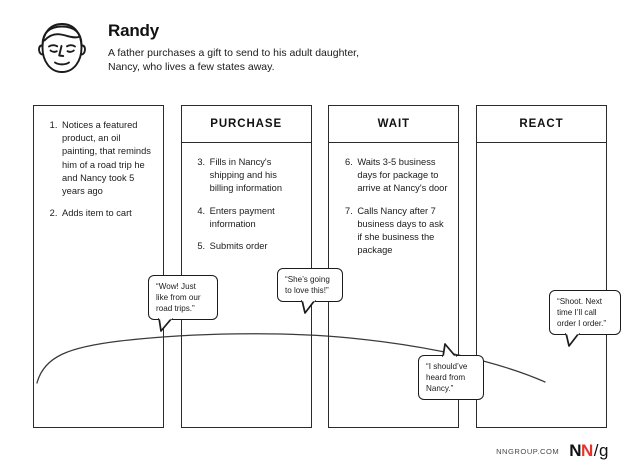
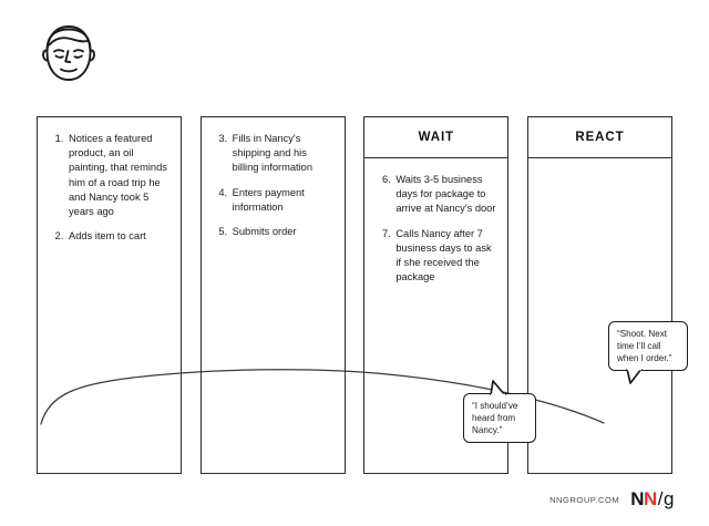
- Randy
- A father purchases a gift to send to his adult daughter, Nancy, who lives a few states away.
  Notices a featured product, an oil painting, that reminds him of a road trip he and Nancy took 5 years ago
  Adds item to cart
- PURCHASE
  Fills in Nancy's shipping and his billing information
  Enters payment information
  Submits order
  WAIT
  Waits 3-5 business days for package to arrive at Nancy's door
- Calls Nancy after 7 business days to ask if she business the package
+ Calls Nancy after 7 business days to ask if she received the package
  REACT
- “Wow! Just like from our road trips.”
- “She’s going to love this!”
  “I should’ve heard from Nancy.”
- “Shoot. Next time I’ll call order I order.”
+ “Shoot. Next time I’ll call when I order.”
  NNGROUP.COM
  N
  N
  /
  g
